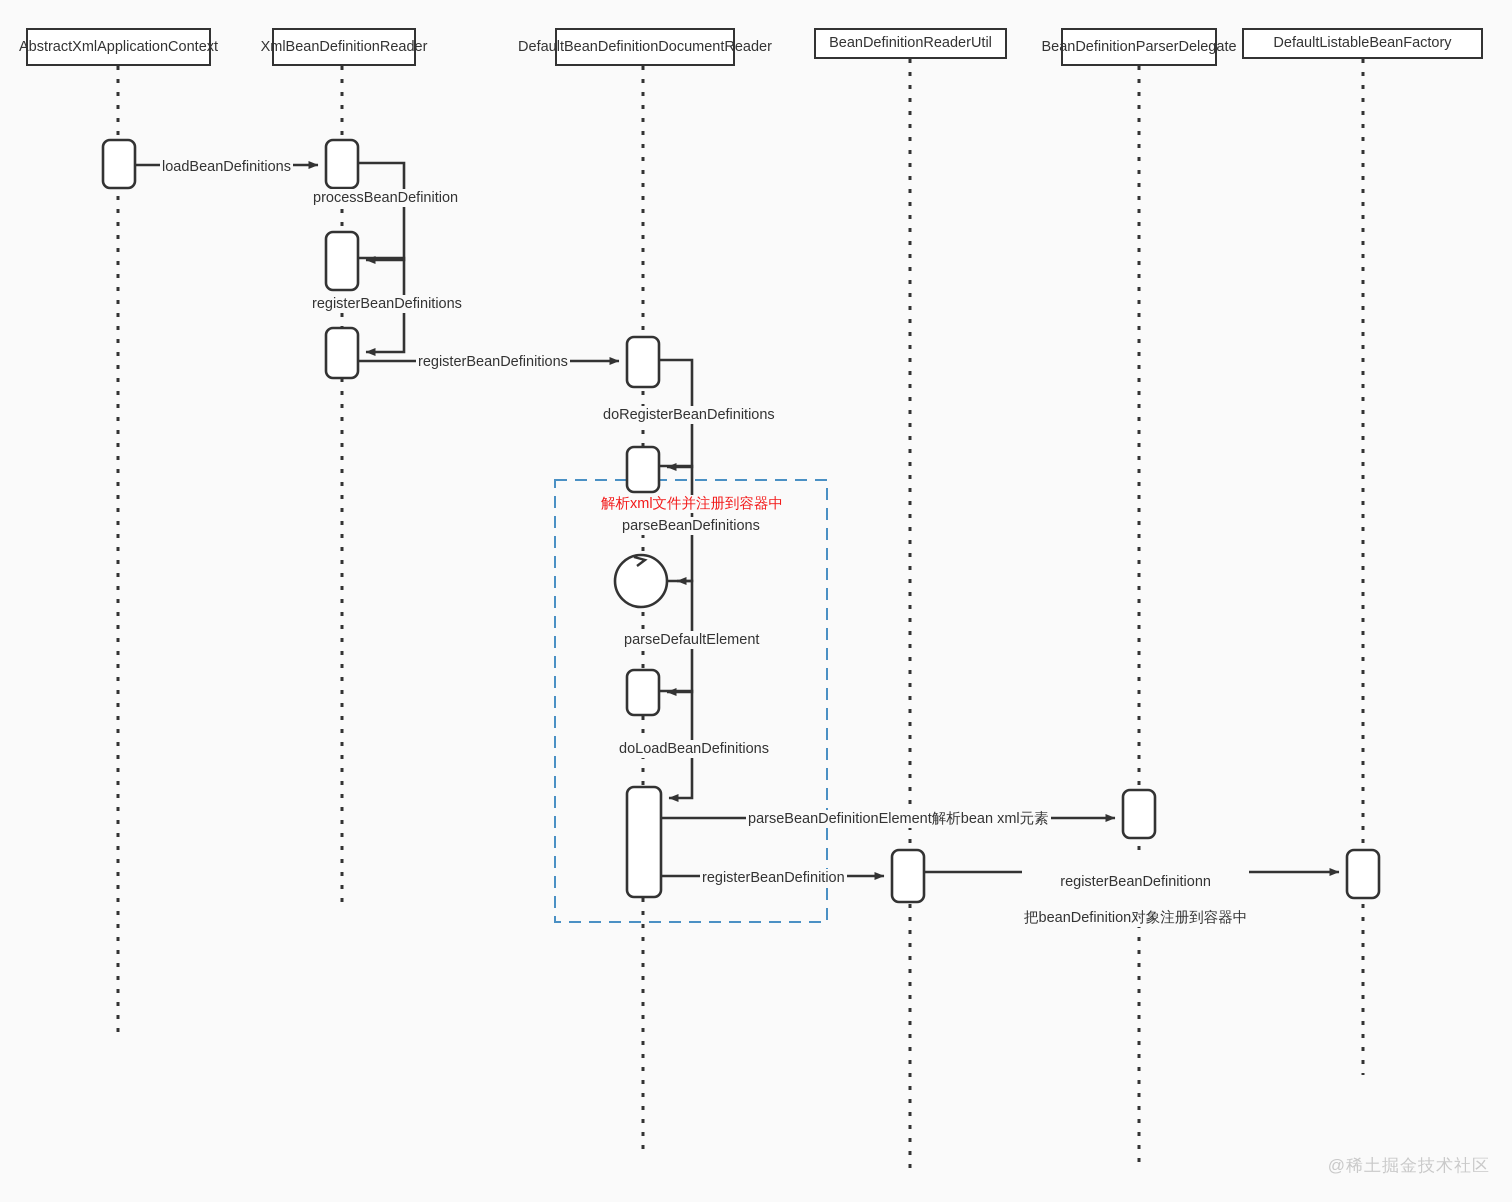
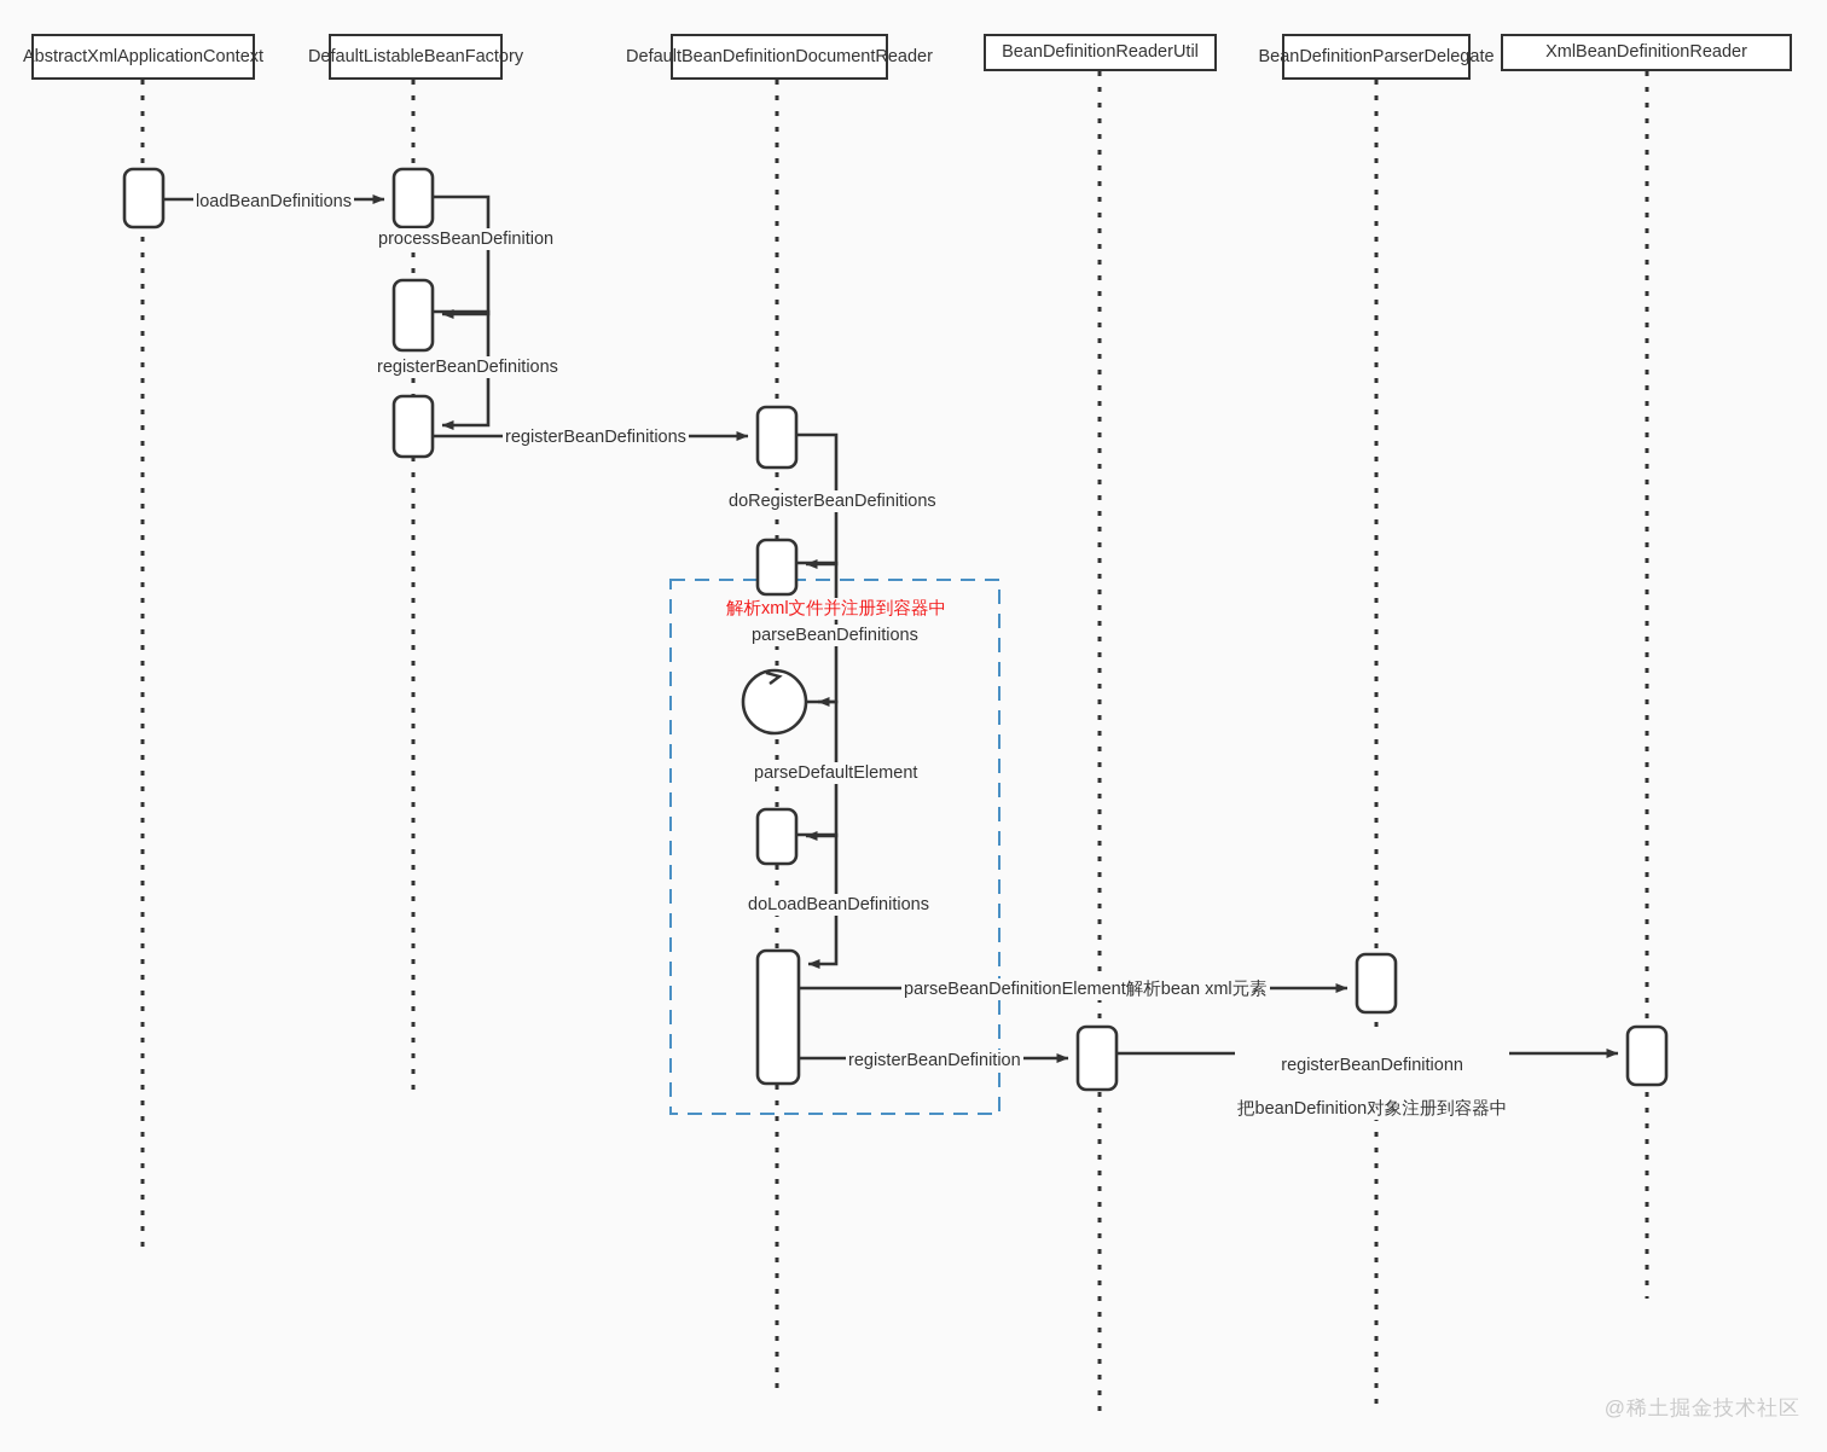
  AbstractXmlApplicationContext
- XmlBeanDefinitionReader
+ DefaultListableBeanFactory
  DefaultBeanDefinitionDocumentReader
  BeanDefinitionReaderUtil
  BeanDefinitionParserDelegate
- DefaultListableBeanFactory
+ XmlBeanDefinitionReader
  loadBeanDefinitions
  processBeanDefinition
  registerBeanDefinitions
  registerBeanDefinitions
  doRegisterBeanDefinitions
  解析xml文件并注册到容器中
  parseBeanDefinitions
  parseDefaultElement
  doLoadBeanDefinitions
  parseBeanDefinitionElement解析bean xml元素
  registerBeanDefinition
  registerBeanDefinitionn
  把beanDefinition对象注册到容器中
  @稀土掘金技术社区
